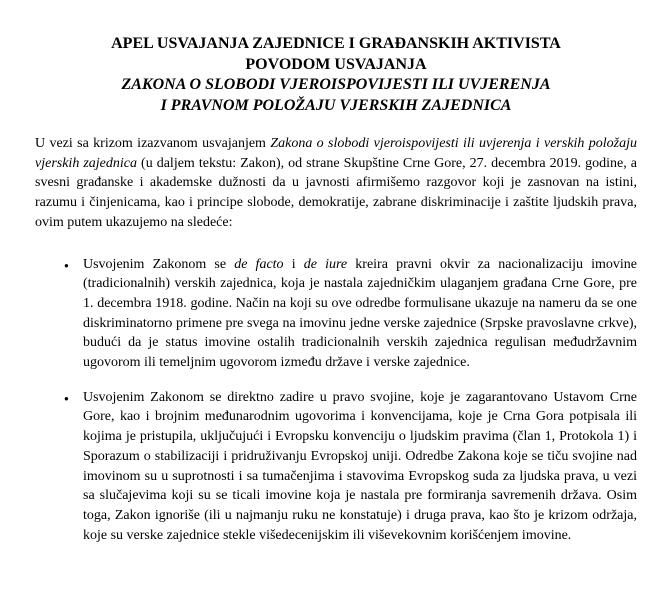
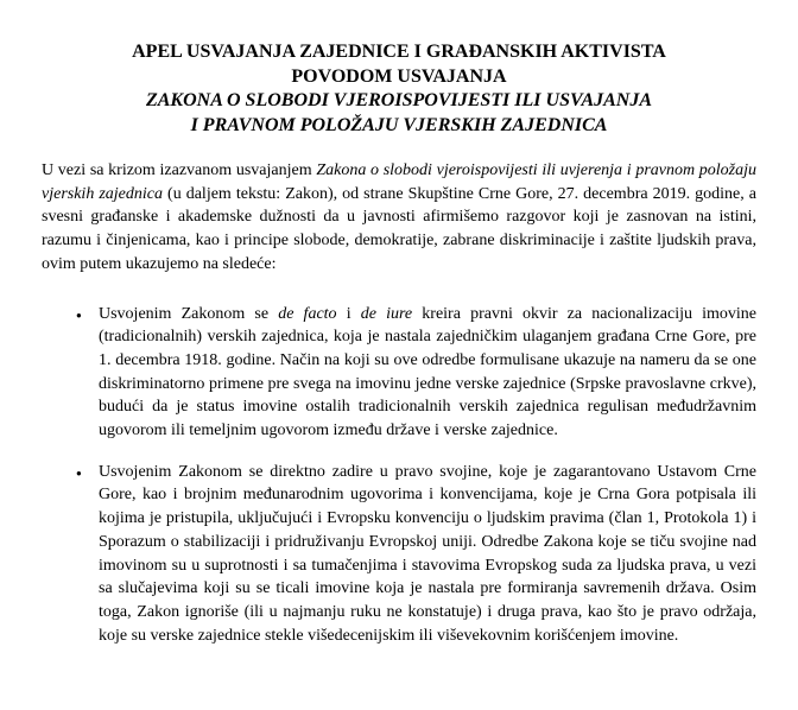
  APEL USVAJANJA ZAJEDNICE I GRAĐANSKIH AKTIVISTA
  POVODOM USVAJANJA
- ZAKONA O SLOBODI VJEROISPOVIJESTI ILI UVJERENJA
+ ZAKONA O SLOBODI VJEROISPOVIJESTI ILI USVAJANJA
  I PRAVNOM POLOŽAJU VJERSKIH ZAJEDNICA
- U vezi sa krizom izazvanom usvajanjem Zakona o slobodi vjeroispovijesti ili uvjerenja i verskih položaju vjerskih zajednica (u daljem tekstu: Zakon), od strane Skupštine Crne Gore, 27. decembra 2019. godine, a svesni građanske i akademske dužnosti da u javnosti afirmišemo razgovor koji je zasnovan na istini, razumu i činjenicama, kao i principe slobode, demokratije, zabrane diskriminacije i zaštite ljudskih prava, ovim putem ukazujemo na sledeće:
+ U vezi sa krizom izazvanom usvajanjem Zakona o slobodi vjeroispovijesti ili uvjerenja i pravnom položaju vjerskih zajednica (u daljem tekstu: Zakon), od strane Skupštine Crne Gore, 27. decembra 2019. godine, a svesni građanske i akademske dužnosti da u javnosti afirmišemo razgovor koji je zasnovan na istini, razumu i činjenicama, kao i principe slobode, demokratije, zabrane diskriminacije i zaštite ljudskih prava, ovim putem ukazujemo na sledeće:
  ●
  Usvojenim Zakonom se de facto i de iure kreira pravni okvir za nacionalizaciju imovine (tradicionalnih) verskih zajednica, koja je nastala zajedničkim ulaganjem građana Crne Gore, pre 1. decembra 1918. godine. Način na koji su ove odredbe formulisane ukazuje na nameru da se one diskriminatorno primene pre svega na imovinu jedne verske zajednice (Srpske pravoslavne crkve), budući da je status imovine ostalih tradicionalnih verskih zajednica regulisan međudržavnim ugovorom ili temeljnim ugovorom između države i verske zajednice.
  ●
- Usvojenim Zakonom se direktno zadire u pravo svojine, koje je zagarantovano Ustavom Crne Gore, kao i brojnim međunarodnim ugovorima i konvencijama, koje je Crna Gora potpisala ili kojima je pristupila, uključujući i Evropsku konvenciju o ljudskim pravima (član 1, Protokola 1) i Sporazum o stabilizaciji i pridruživanju Evropskoj uniji. Odredbe Zakona koje se tiču svojine nad imovinom su u suprotnosti i sa tumačenjima i stavovima Evropskog suda za ljudska prava, u vezi sa slučajevima koji su se ticali imovine koja je nastala pre formiranja savremenih država. Osim toga, Zakon ignoriše (ili u najmanju ruku ne konstatuje) i druga prava, kao što je krizom održaja, koje su verske zajednice stekle višedecenijskim ili viševekovnim korišćenjem imovine.
+ Usvojenim Zakonom se direktno zadire u pravo svojine, koje je zagarantovano Ustavom Crne Gore, kao i brojnim međunarodnim ugovorima i konvencijama, koje je Crna Gora potpisala ili kojima je pristupila, uključujući i Evropsku konvenciju o ljudskim pravima (član 1, Protokola 1) i Sporazum o stabilizaciji i pridruživanju Evropskoj uniji. Odredbe Zakona koje se tiču svojine nad imovinom su u suprotnosti i sa tumačenjima i stavovima Evropskog suda za ljudska prava, u vezi sa slučajevima koji su se ticali imovine koja je nastala pre formiranja savremenih država. Osim toga, Zakon ignoriše (ili u najmanju ruku ne konstatuje) i druga prava, kao što je pravo održaja, koje su verske zajednice stekle višedecenijskim ili viševekovnim korišćenjem imovine.
